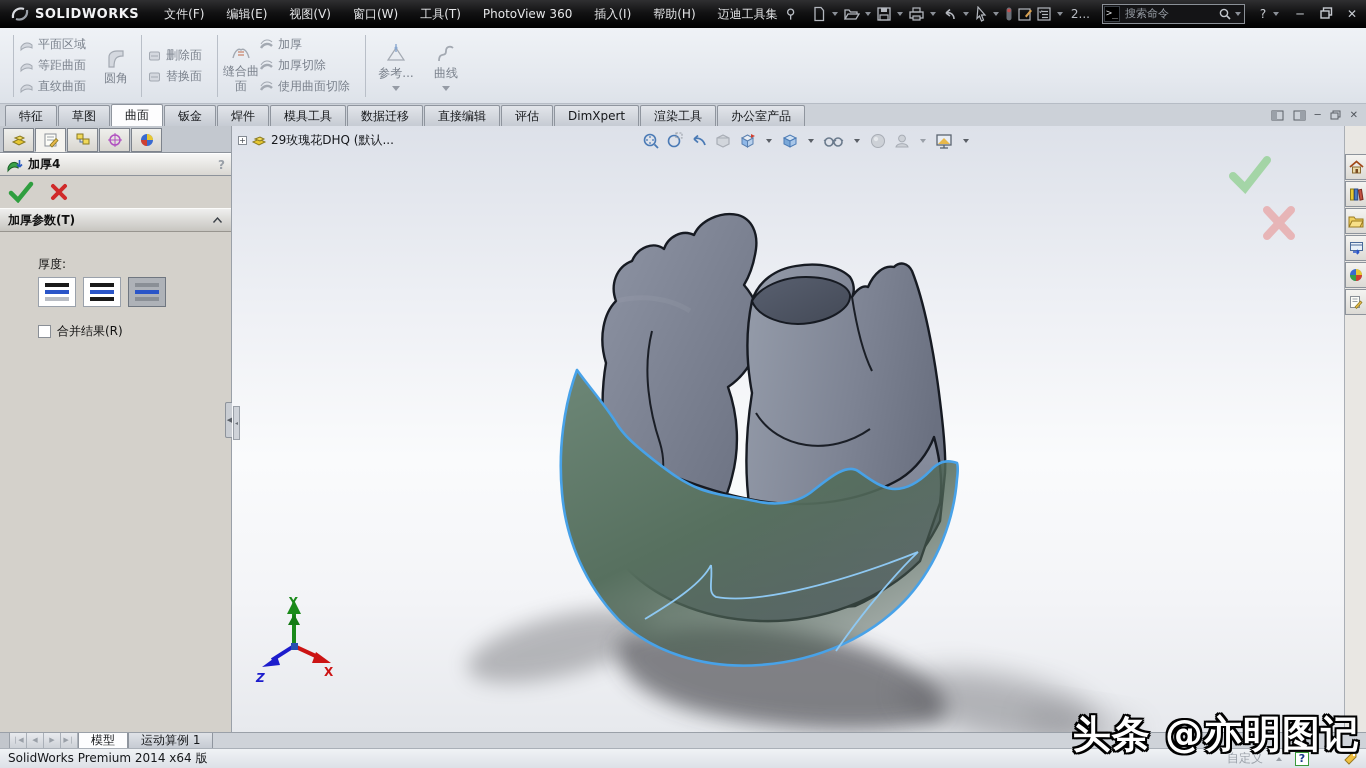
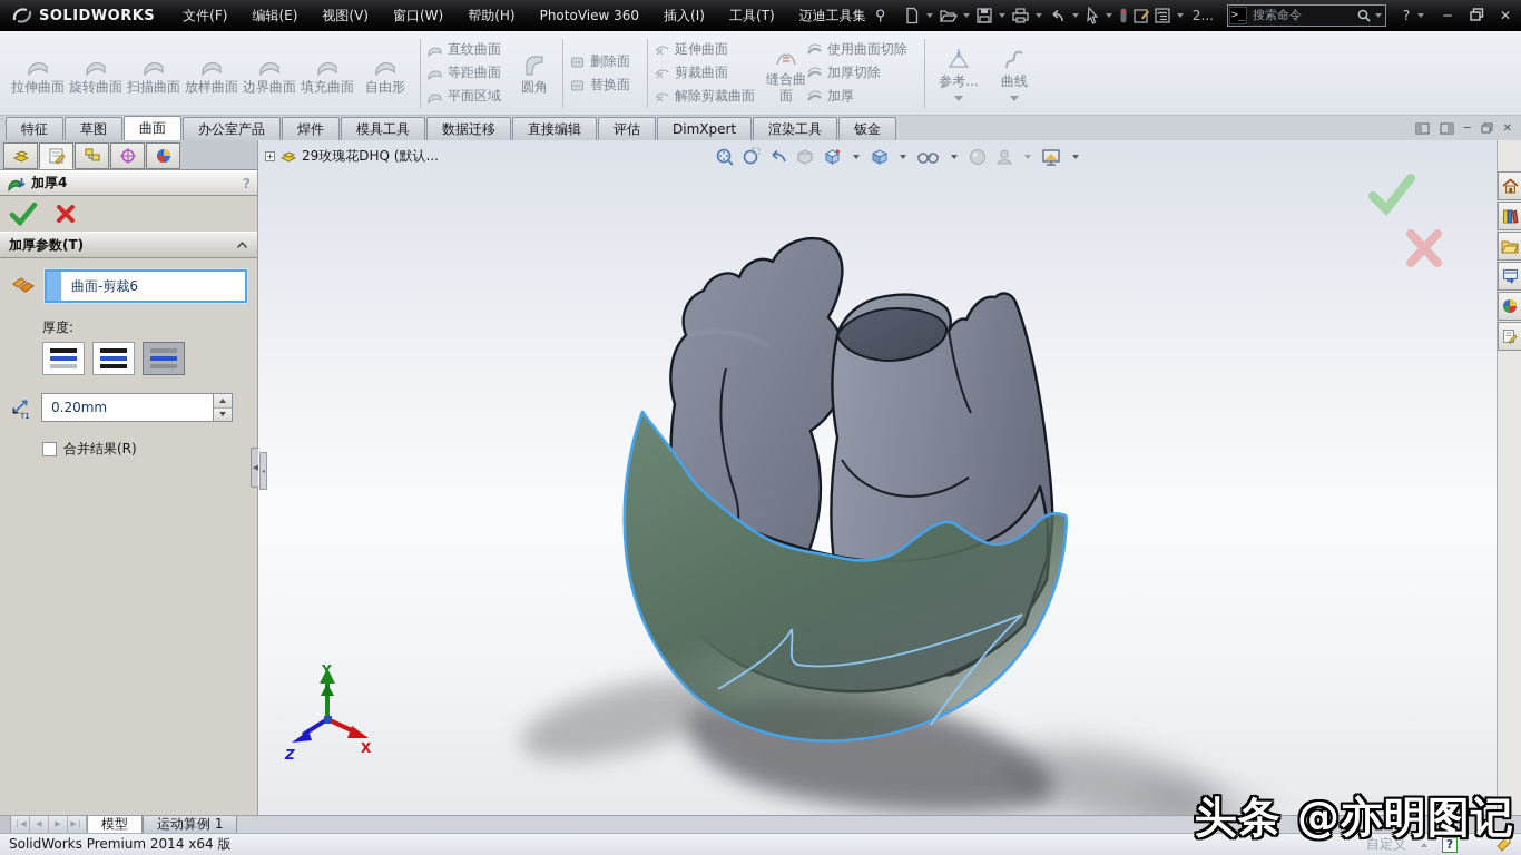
  SOLIDWORKS
  文件(F)
  编辑(E)
  视图(V)
  窗口(W)
- 工具(T)
+ 帮助(H)
  PhotoView 360
  插入(I)
- 帮助(H)
+ 工具(T)
  迈迪工具集
  2...
  >_
  搜索命令
  ?
  ─
  ✕
+ 拉伸曲面
+ 旋转曲面
+ 扫描曲面
+ 放样曲面
+ 边界曲面
+ 填充曲面
+ 自由形
- 平面区域
+ 直纹曲面
  等距曲面
- 直纹曲面
+ 平面区域
  圆角
  删除面
  替换面
+ 延伸曲面
+ 剪裁曲面
+ 解除剪裁曲面
  缝合曲面
- 加厚
+ 使用曲面切除
  加厚切除
- 使用曲面切除
+ 加厚
  参考...
  曲线
  特征
  草图
  曲面
- 钣金
+ 办公室产品
  焊件
  模具工具
  数据迁移
  直接编辑
  评估
  DimXpert
  渲染工具
- 办公室产品
+ 钣金
  ─
  ✕
  加厚4
  ?
  加厚参数(T)
+ 曲面-剪裁6
  厚度:
+ T1
+ 0.20mm
  合并结果(R)
  ◀
  +
  29玫瑰花DHQ (默认...
  Y
  X
  Z
  ❘◀
  ◀
  ▶
  ▶❘
  模型
  运动算例 1
  SolidWorks Premium 2014 x64 版
  自定义
  ?
  头条 @亦明图记
